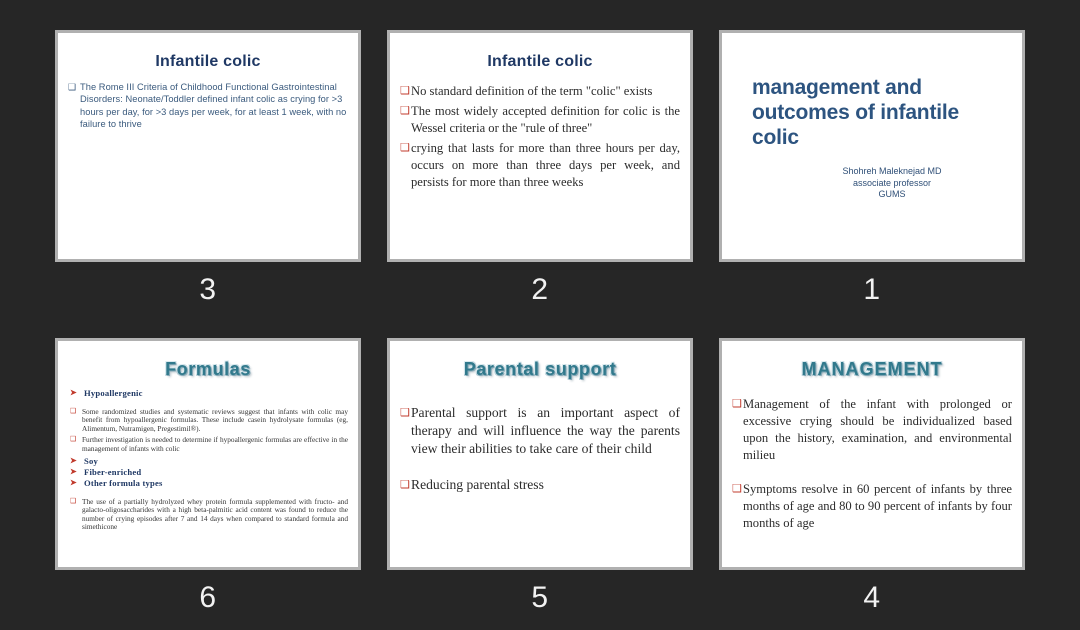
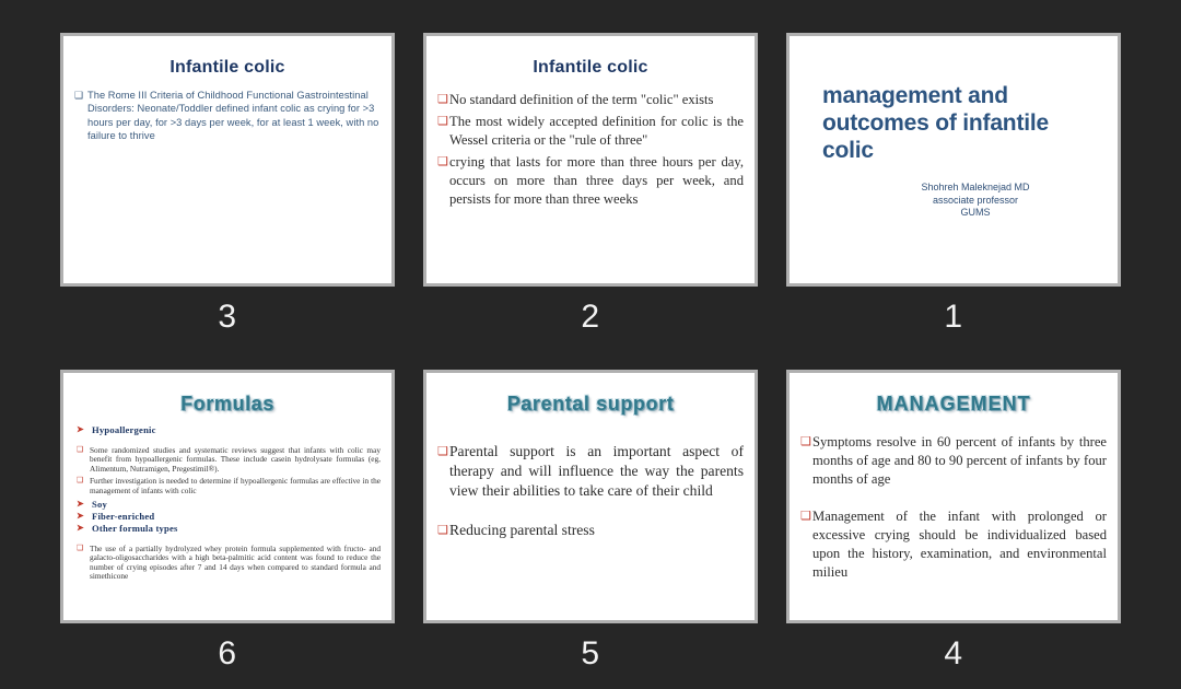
  Infantile colic
  ❑
  The Rome III Criteria of Childhood Functional Gastrointestinal Disorders: Neonate/Toddler defined infant colic as crying for >3 hours per day, for >3 days per week, for at least 1 week, with no failure to thrive
  3
  Infantile colic
  ❑
  No standard definition of the term "colic" exists
  ❑
  The most widely accepted definition for colic is the Wessel criteria or the "rule of three"
  ❑
  crying that lasts for more than three hours per day, occurs on more than three days per week, and persists for more than three weeks
  2
  management and outcomes of infantile colic
  Shohreh Maleknejad MD
  associate professor
  GUMS
  1
  Formulas
  ➤
  Hypoallergenic
  Some randomized studies and systematic reviews suggest that infants with colic may benefit from hypoallergenic formulas. These include casein hydrolysate formulas (eg, Alimentum, Nutramigen, Pregestimil®).
  Further investigation is needed to determine if hypoallergenic formulas are effective in the management of infants with colic
  ➤
  Soy
  ➤
  Fiber-enriched
  ➤
  Other formula types
  The use of a partially hydrolyzed whey protein formula supplemented with fructo- and galacto-oligosaccharides with a high beta-palmitic acid content was found to reduce the number of crying episodes after 7 and 14 days when compared to standard formula and simethicone
  6
  Parental support
  ❑
  Parental support is an important aspect of therapy and will influence the way the parents view their abilities to take care of their child
  ❑
  Reducing parental stress
  5
  MANAGEMENT
  ❑
- Management of the infant with prolonged or excessive crying should be individualized based upon the history, examination, and environmental milieu
+ Symptoms resolve in 60 percent of infants by three months of age and 80 to 90 percent of infants by four months of age
  ❑
- Symptoms resolve in 60 percent of infants by three months of age and 80 to 90 percent of infants by four months of age
+ Management of the infant with prolonged or excessive crying should be individualized based upon the history, examination, and environmental milieu
  4
